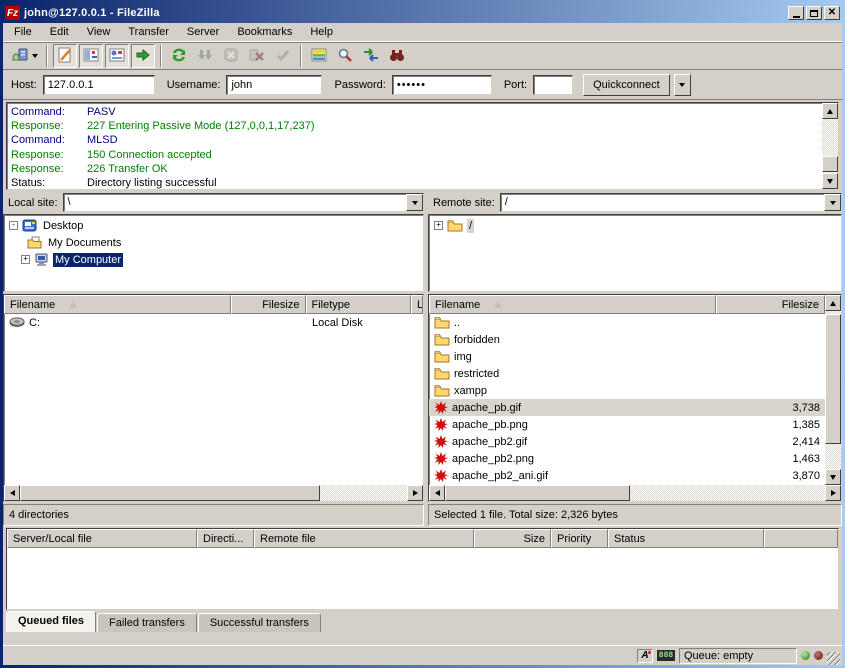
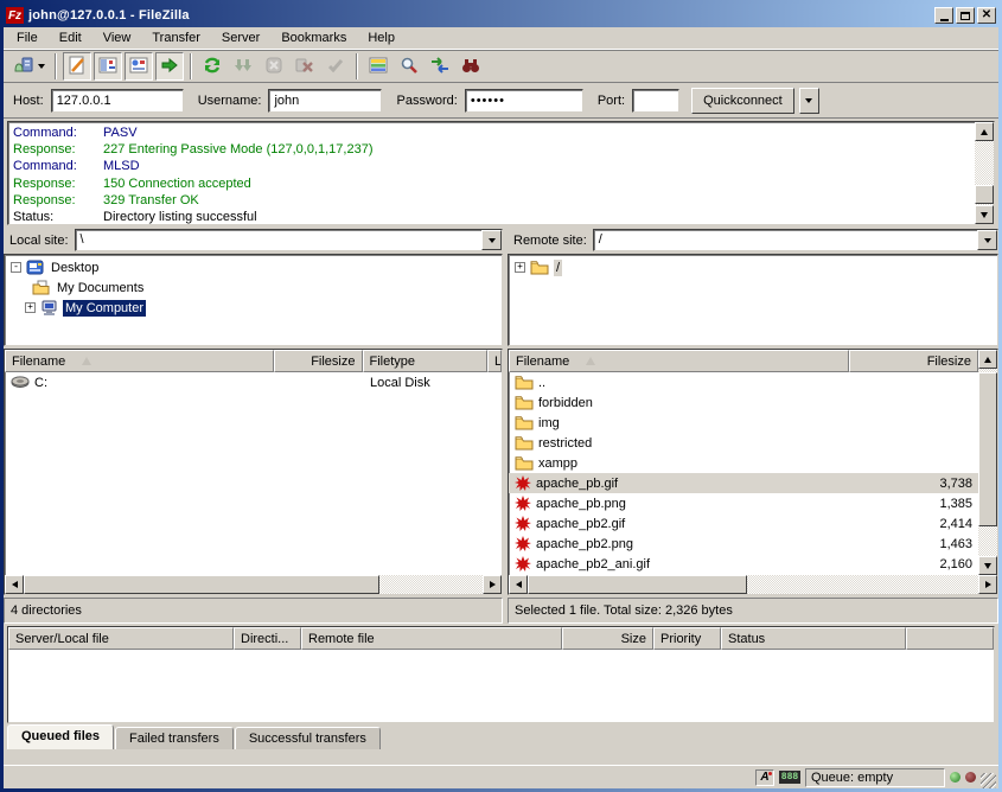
  Fz
  john@127.0.0.1 - FileZilla
  ✕
  File
  Edit
  View
  Transfer
  Server
  Bookmarks
  Help
  Host:
  127.0.0.1
  Username:
  john
  Password:
  ••••••
  Port:
  Quickconnect
  Command: PASV
  Response: 227 Entering Passive Mode (127,0,0,1,17,237)
  Command: MLSD
  Response: 150 Connection accepted
- Response: 226 Transfer OK
+ Response: 329 Transfer OK
  Status: Directory listing successful
  Local site:
  \
  -
  Desktop
  My Documents
  +
  My Computer
  Filename
  Filesize
  Filetype
  L
  C:
  Local Disk
  4 directories
  Remote site:
  /
  +
  /
  Filename
  Filesize
  ..
  forbidden
  img
  restricted
  xampp
  apache_pb.gif
  3,738
  apache_pb.png
  1,385
  apache_pb2.gif
  2,414
  apache_pb2.png
  1,463
  apache_pb2_ani.gif
- 3,870
+ 2,160
  Selected 1 file. Total size: 2,326 bytes
  Server/Local file
  Directi...
  Remote file
  Size
  Priority
  Status
  Queued files
  Failed transfers
  Successful transfers
  A
  888
  Queue: empty
